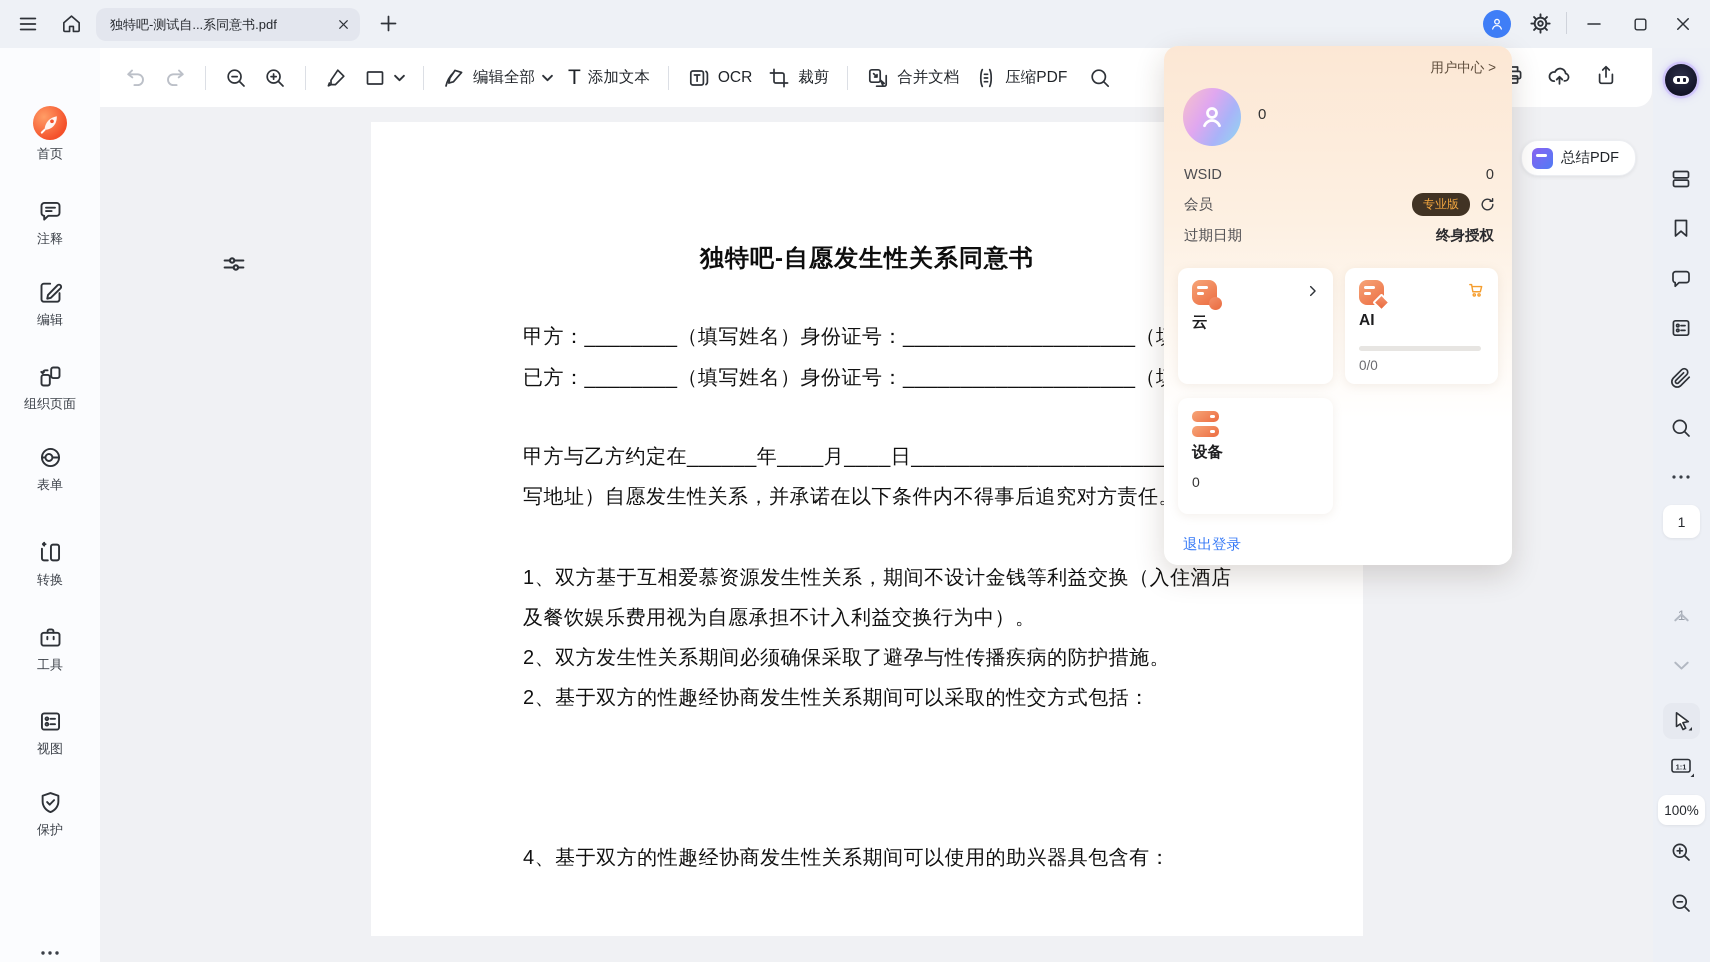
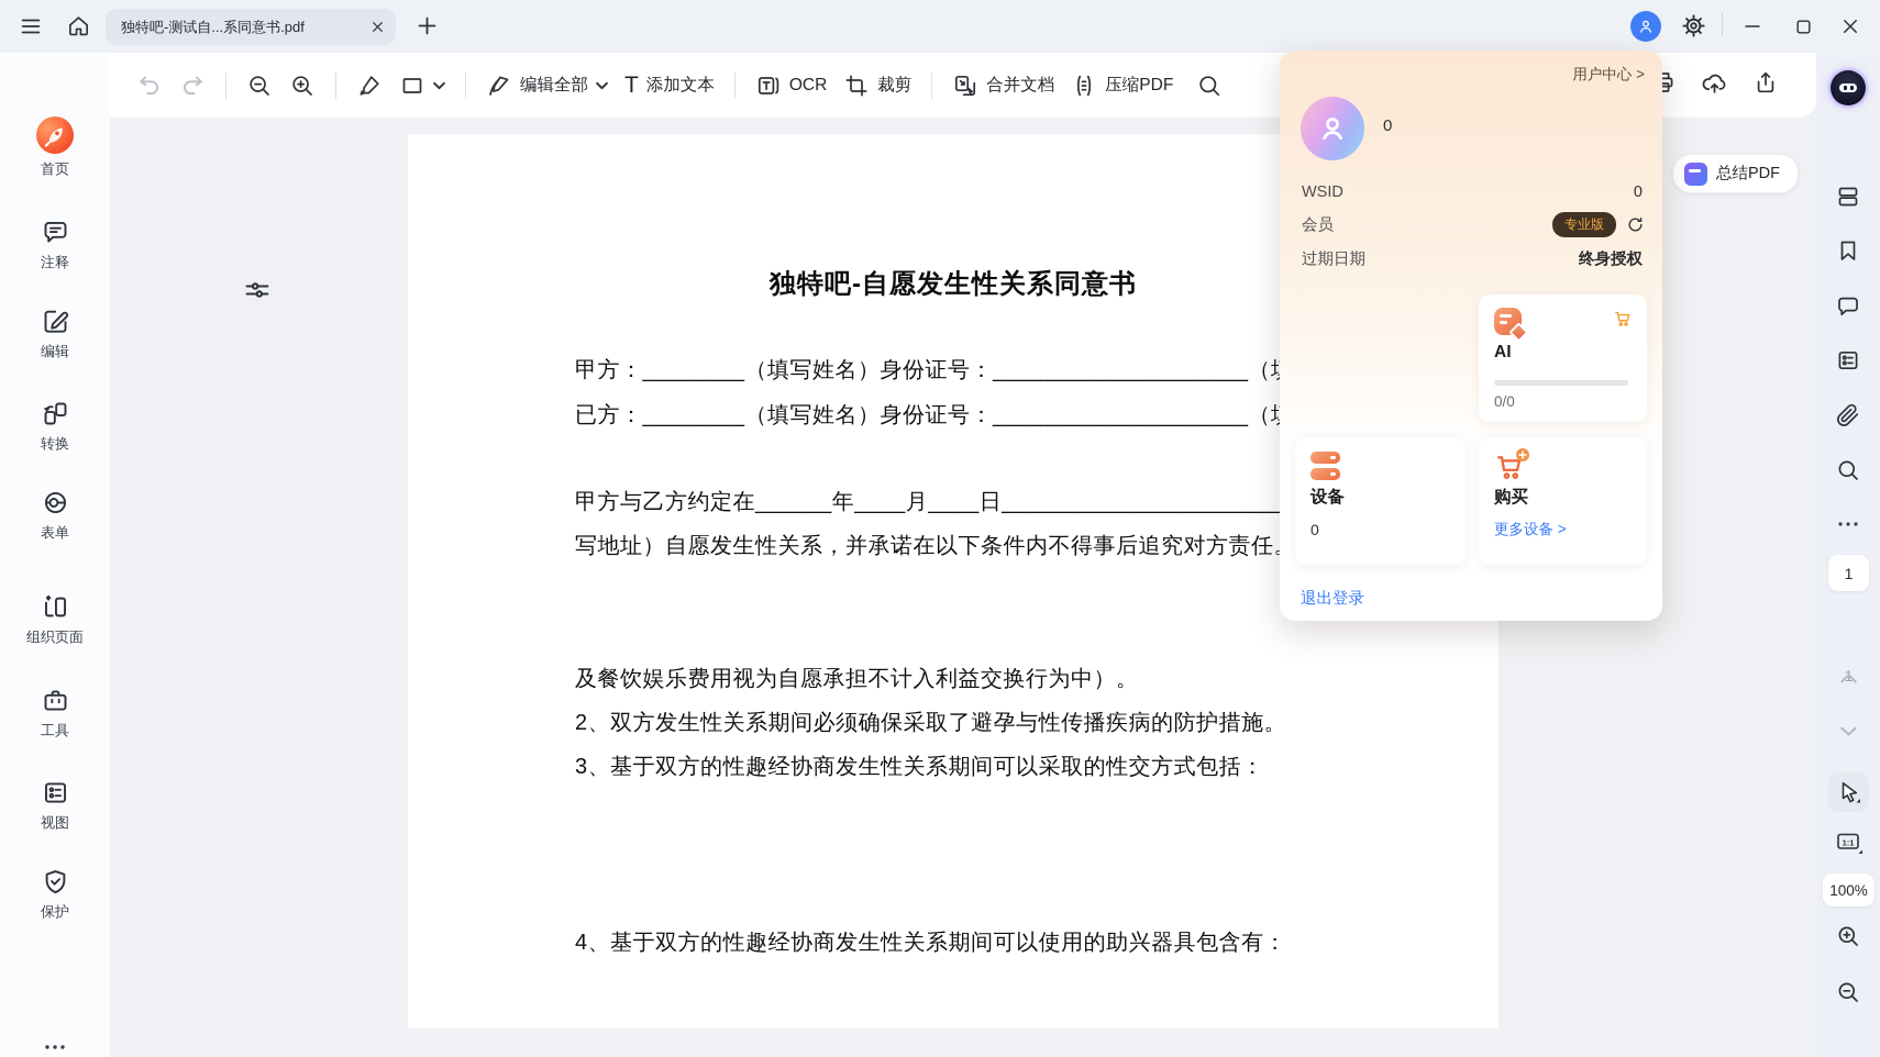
  独特吧-测试自...系同意书.pdf
  首页
  注释
  编辑
- 组织页面
+ 转换
  表单
- 转换
+ 组织页面
  工具
  视图
  保护
  编辑全部
  T
  添加文本
  OCR
  裁剪
  合并文档
  压缩PDF
  独特吧-自愿发生性关系同意书
  甲方：________（填写姓名）身份证号：____________________（
  已方：________（填写姓名）身份证号：____________________（
  甲方与乙方约定在______年____月____日______________________
  写地址）自愿发生性关系，并承诺在以下条件内不得事后追究对方责任
- 1、双方基于互相爱慕资源发生性关系，期间不设计金钱等利益交换（入住酒店
  及餐饮娱乐费用视为自愿承担不计入利益交换行为中）。
  2、双方发生性关系期间必须确保采取了避孕与性传播疾病的防护措施。
- 2、基于双方的性趣经协商发生性关系期间可以采取的性交方式包括：
+ 3、基于双方的性趣经协商发生性关系期间可以采取的性交方式包括：
  4、基于双方的性趣经协商发生性关系期间可以使用的助兴器具包含有：
  总结PDF
  1
  1:1
  100%
  用户中心 >
  0
  WSID
  0
  会员
  专业版
  过期日期
  终身授权
- 云
  AI
  0/0
  设备
  0
+ 购买
+ 更多设备 >
  退出登录
